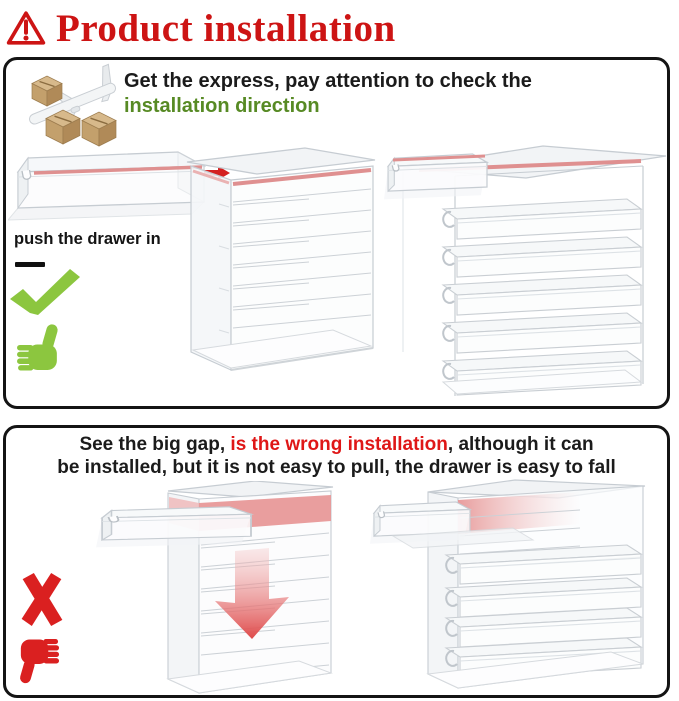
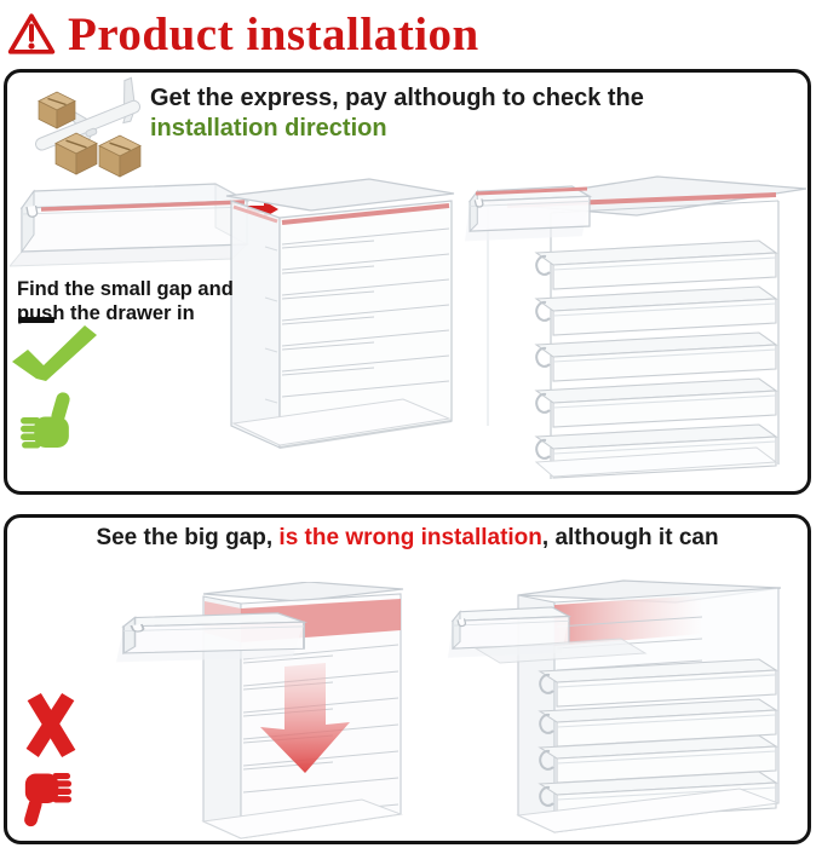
  Product installation
- Get the express, pay attention to check the
+ Get the express, pay although to check the
  installation direction
+ Find the small gap and
  push the drawer in
  See the big gap, is the wrong installation, although it can
- be installed, but it is not easy to pull, the drawer is easy to fall
